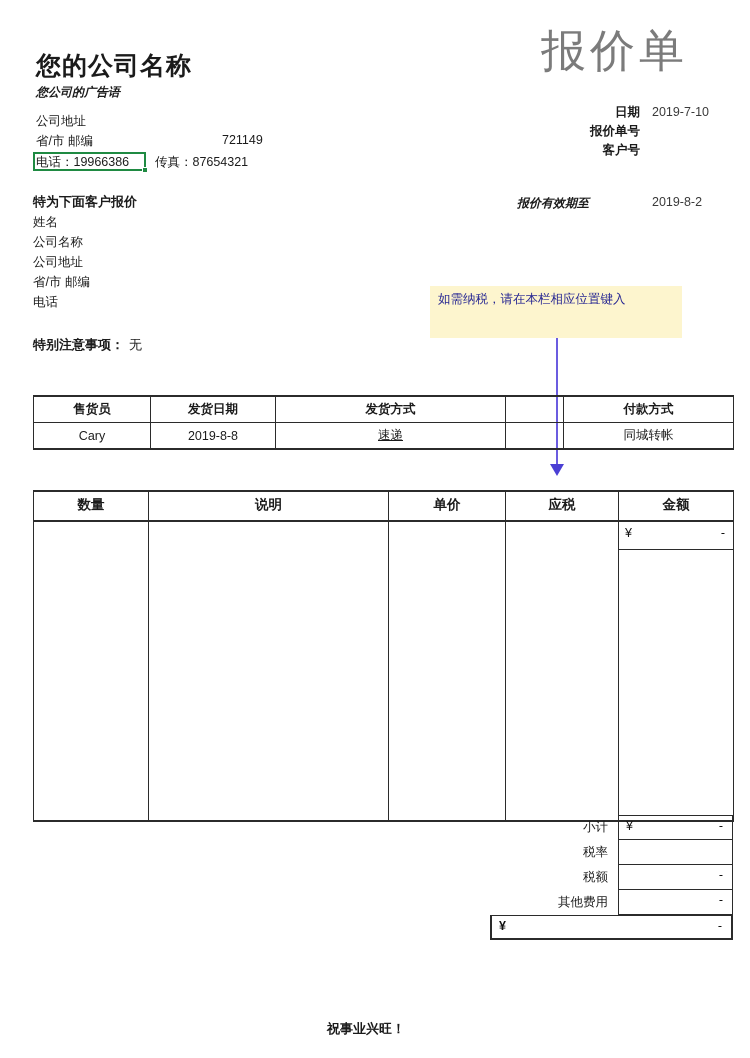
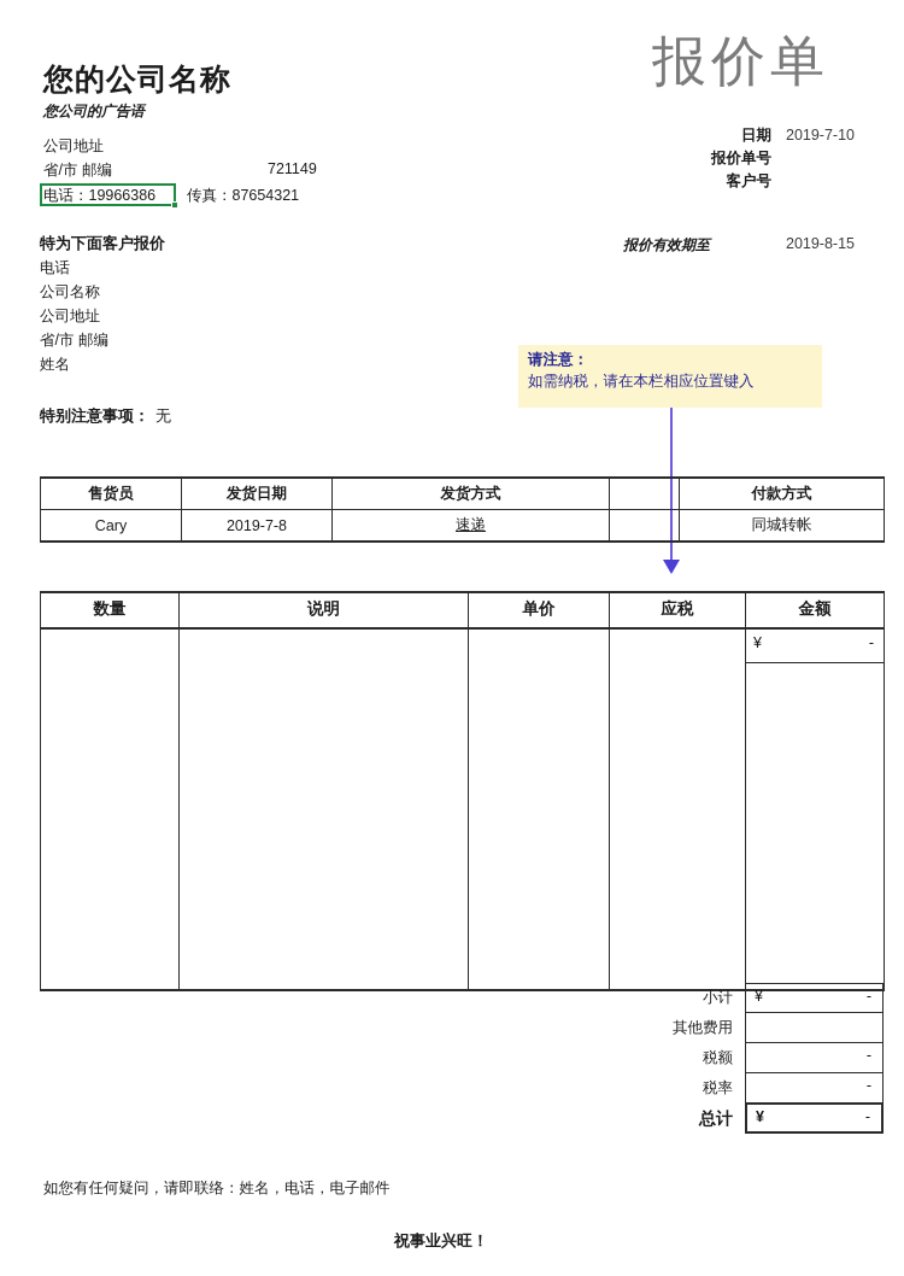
  您的公司名称
  您公司的广告语
  公司地址
  省/市 邮编
  721149
  电话：19966386
  传真：87654321
  报价单
  日期
  报价单号
  客户号
  2019-7-10
  特为下面客户报价
- 姓名
+ 电话
  公司名称
  公司地址
  省/市 邮编
- 电话
+ 姓名
  报价有效期至
- 2019-8-2
+ 2019-8-15
  特别注意事项： 无
+ 请注意：
  如需纳税，请在本栏相应位置键入
  售货员	发货日期	发货方式		付款方式
- Cary	2019-8-8	速递		同城转帐
+ Cary	2019-7-8	速递		同城转帐
  数量	说明	单价	应税	金额
  				¥ -
  小计
  ¥
  -
- 税率
+ 其他费用
  税额
  -
- 其他费用
+ 税率
  -
+ 总计
  ¥
  -
+ 如您有任何疑问，请即联络：姓名，电话，电子邮件
  祝事业兴旺！
